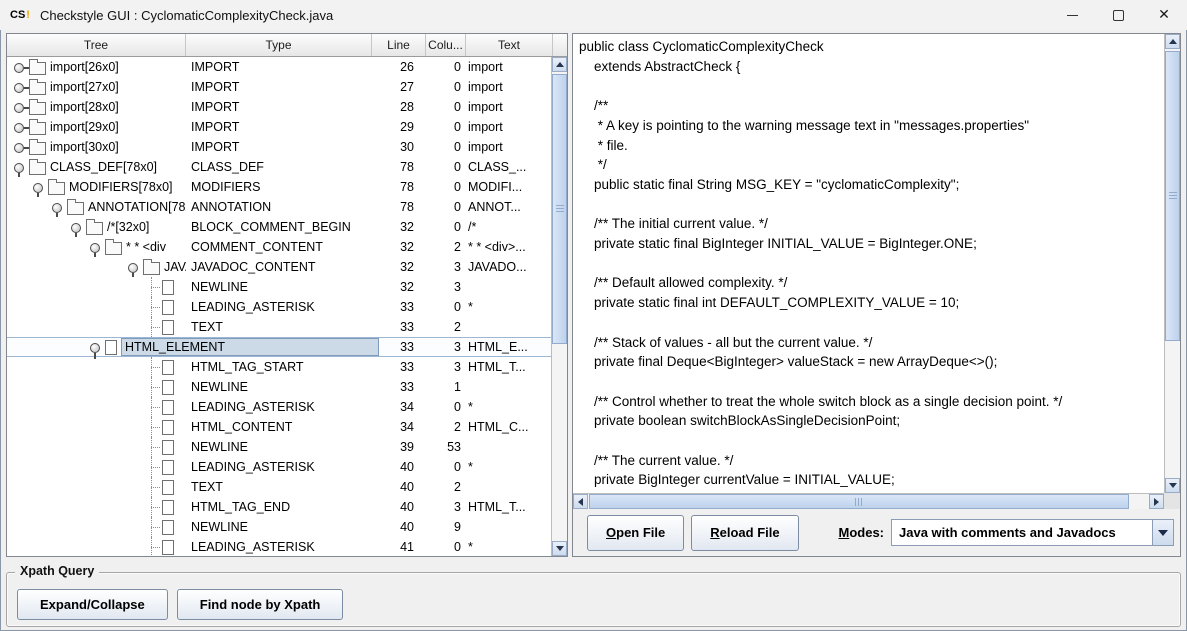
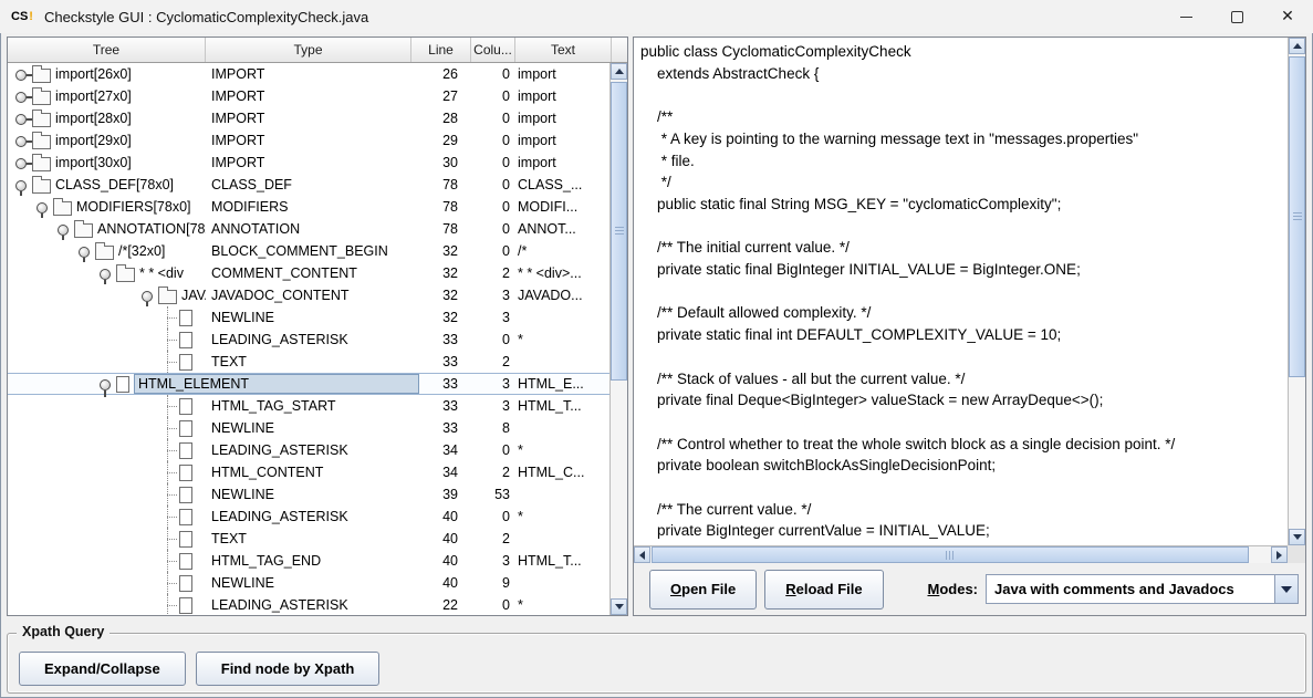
  CS
  Checkstyle GUI : CyclomaticComplexityCheck.java
  Tree
  Type
  Line
  Colu...
  Text
  import[26x0]
  IMPORT
  26
  0
  import
  import[27x0]
  IMPORT
  27
  0
  import
  import[28x0]
  IMPORT
  28
  0
  import
  import[29x0]
  IMPORT
  29
  0
  import
  import[30x0]
  IMPORT
  30
  0
  import
  CLASS_DEF[78x0]
  CLASS_DEF
  78
  0
  CLASS_...
  MODIFIERS[78x0]
  MODIFIERS
  78
  0
  MODIFI...
  ANNOTATION[78
  ANNOTATION
  78
  0
  ANNOT...
  /*[32x0]
  BLOCK_COMMENT_BEGIN
  32
  0
  /*
  * * <div
  COMMENT_CONTENT
  32
  2
  * * <div>...
  JAVADOC_CONTENT
  32
  3
  JAVADO...
  NEWLINE
  32
  3
  LEADING_ASTERISK
  33
  0
  *
  TEXT
  33
  2
  HTML_ELEMENT
  33
  3
  HTML_E...
  HTML_TAG_START
  33
  3
  HTML_T...
  NEWLINE
  33
- 1
+ 8
  LEADING_ASTERISK
  34
  0
  *
  HTML_CONTENT
  34
  2
  HTML_C...
  NEWLINE
  39
  53
  LEADING_ASTERISK
  40
  0
  *
  TEXT
  40
  2
  HTML_TAG_END
  40
  3
  HTML_T...
  NEWLINE
  40
  9
  LEADING_ASTERISK
- 41
+ 22
  0
  *
  public class CyclomaticComplexityCheck
  extends AbstractCheck {
  /**
  * A key is pointing to the warning message text in "messages.properties"
  * file.
  */
  public static final String MSG_KEY = "cyclomaticComplexity";
  /** The initial current value. */
  private static final BigInteger INITIAL_VALUE = BigInteger.ONE;
  /** Default allowed complexity. */
  private static final int DEFAULT_COMPLEXITY_VALUE = 10;
  /** Stack of values - all but the current value. */
  private final Deque<BigInteger> valueStack = new ArrayDeque<>();
  /** Control whether to treat the whole switch block as a single decision point. */
  private boolean switchBlockAsSingleDecisionPoint;
  /** The current value. */
  private BigInteger currentValue = INITIAL_VALUE;
  Open File
  Reload File
  Modes:
  Java with comments and Javadocs
  Xpath Query
  Expand/Collapse
  Find node by Xpath
